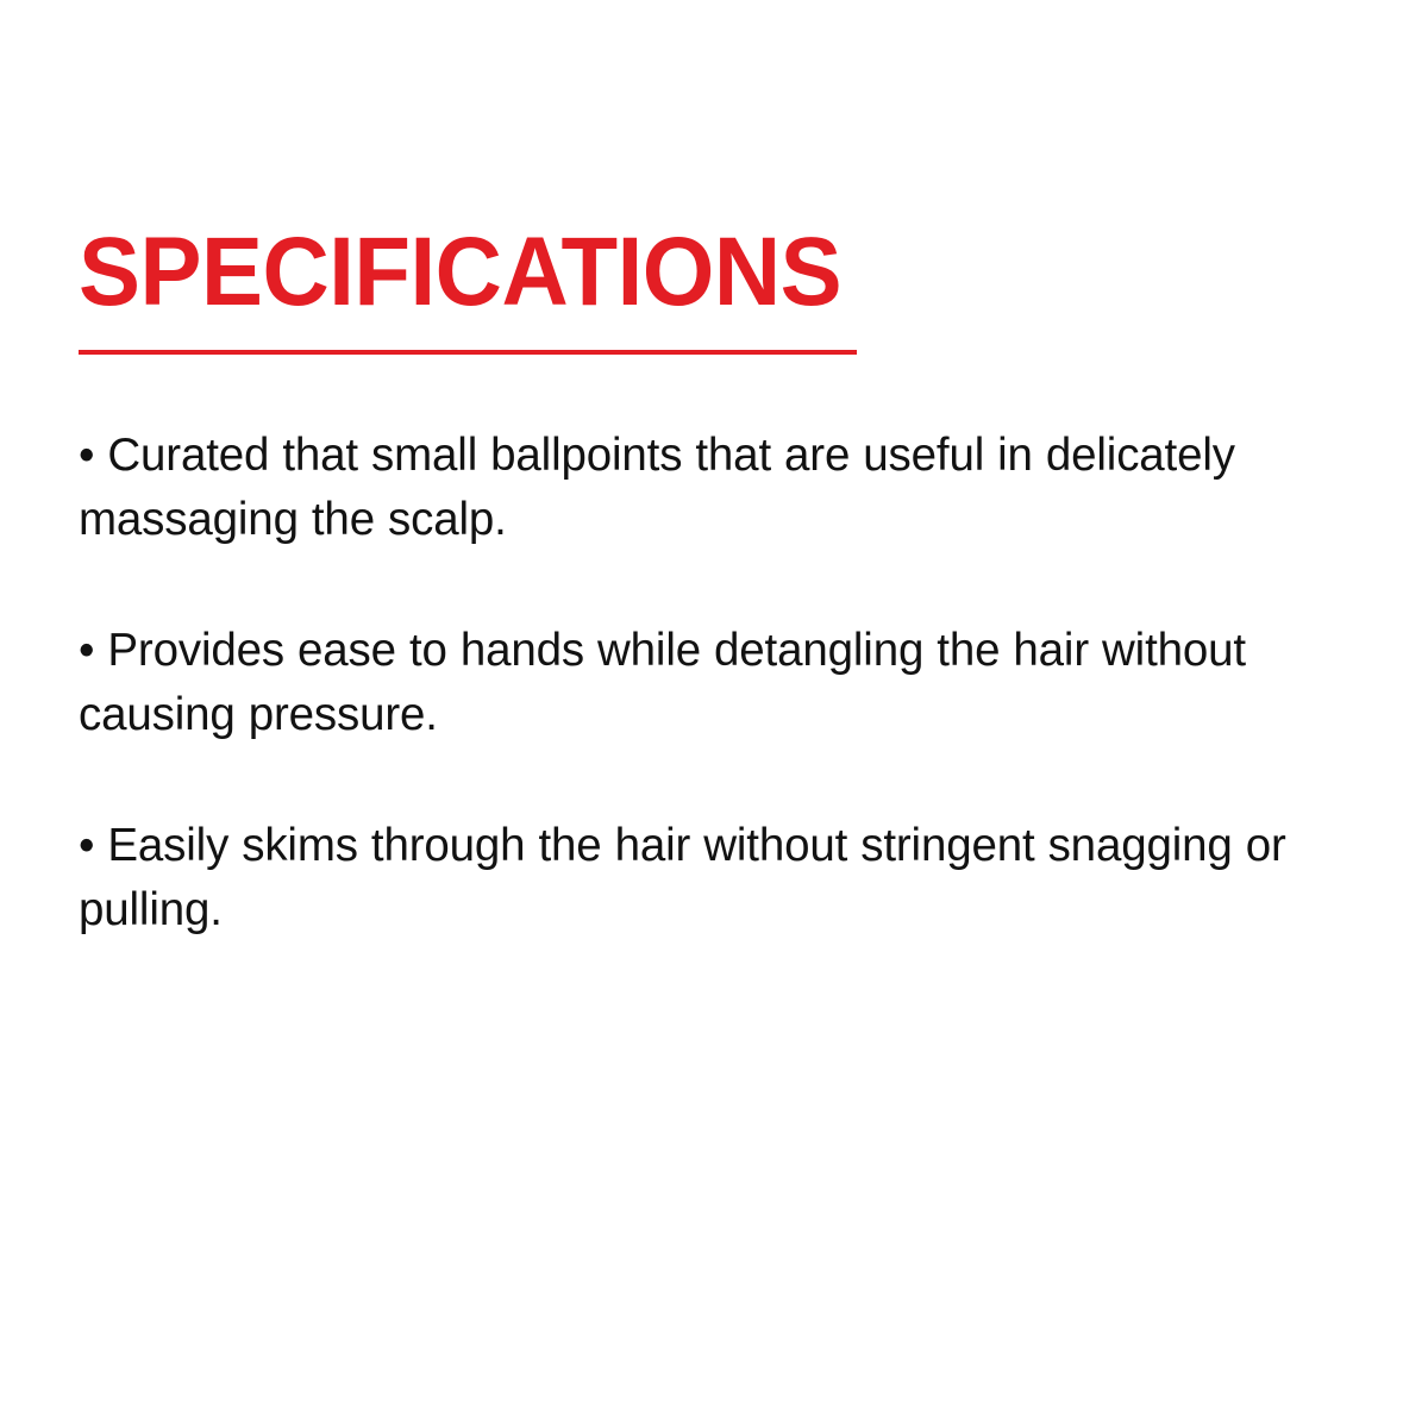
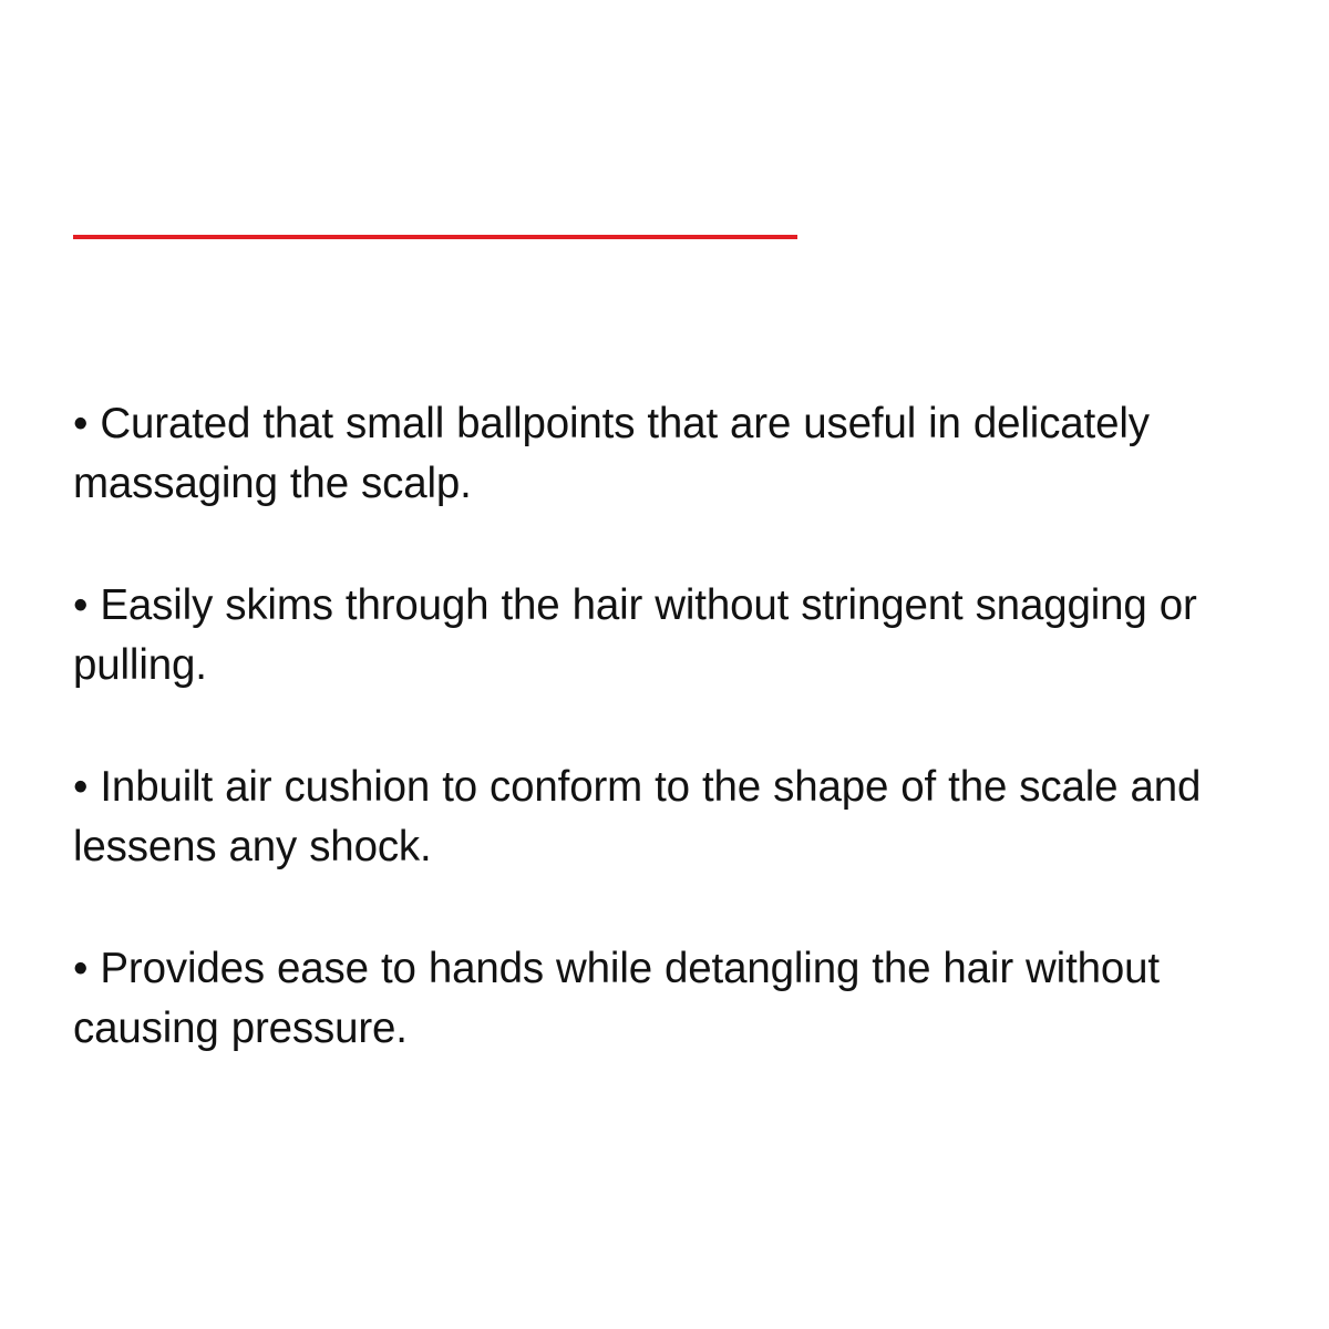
- SPECIFICATIONS
  • Curated that small ballpoints that are useful in delicately massaging the scalp.
- • Provides ease to hands while detangling the hair without causing pressure.
+ • Easily skims through the hair without stringent snagging or pulling.
+ • Inbuilt air cushion to conform to the shape of the scale and lessens any shock.
- • Easily skims through the hair without stringent snagging or pulling.
+ • Provides ease to hands while detangling the hair without causing pressure.
